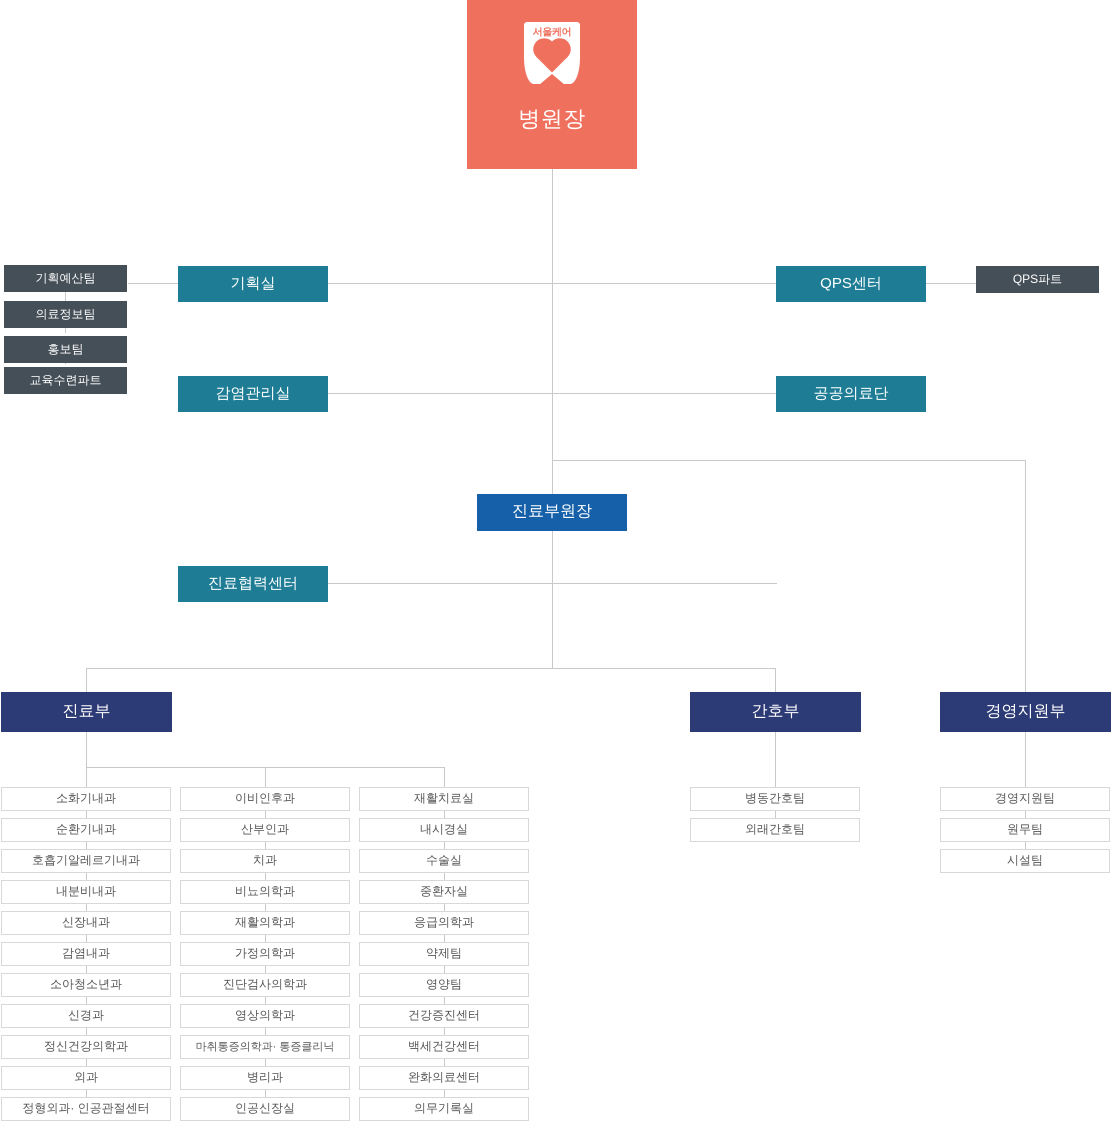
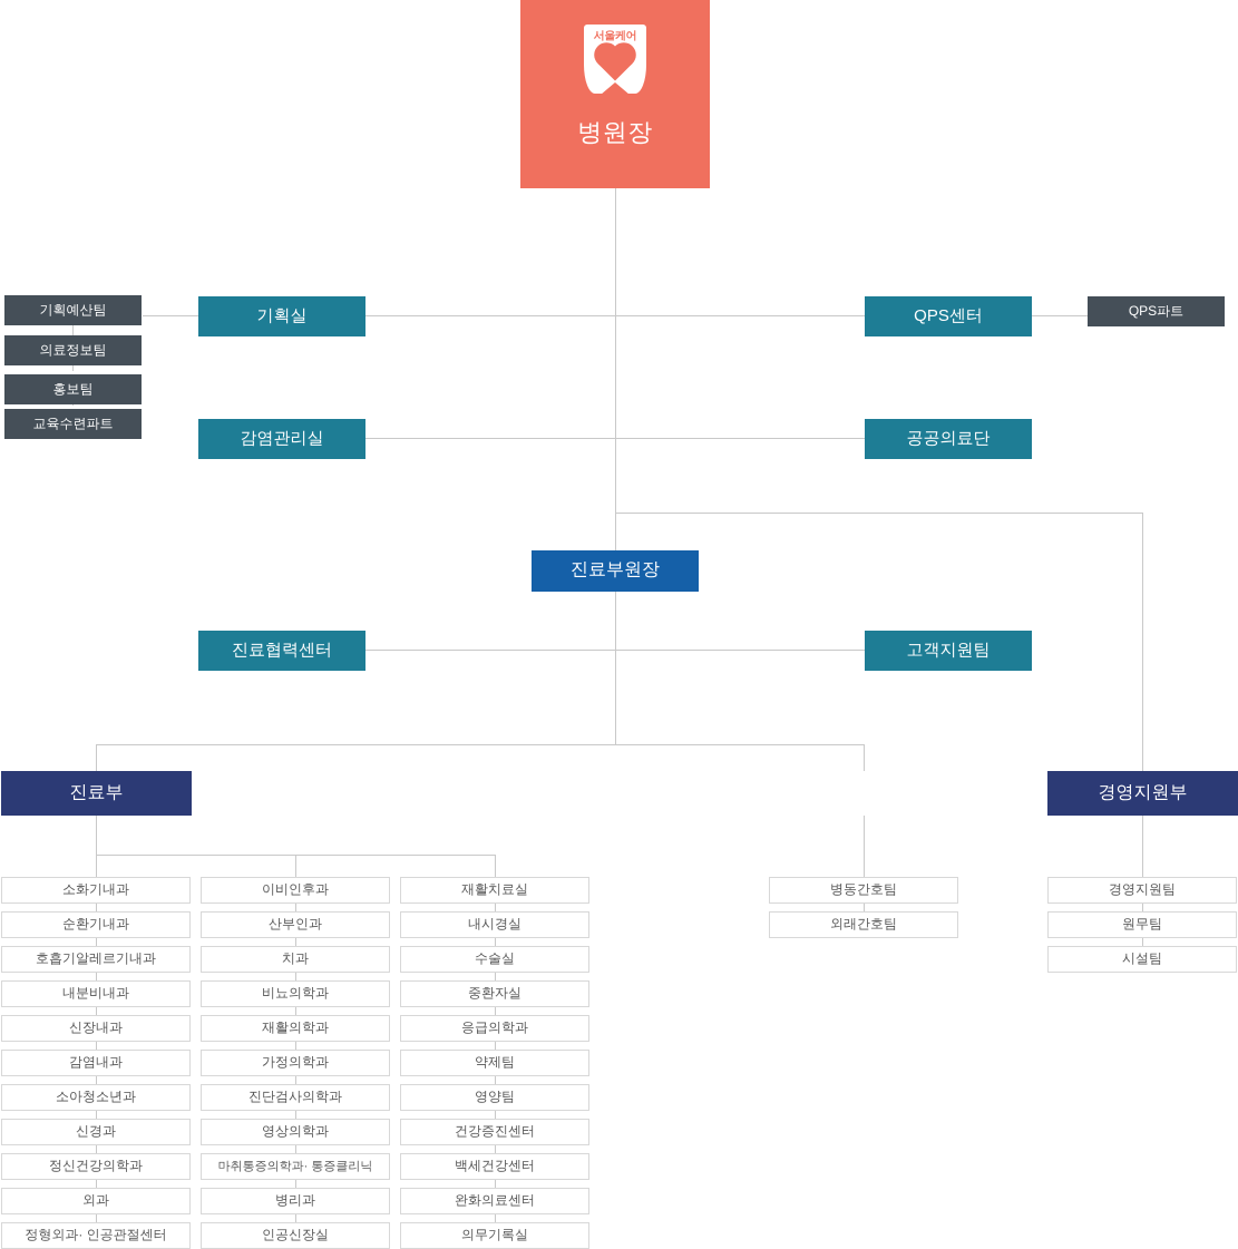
  서울케어
  병원장
  기획실
  감염관리실
  QPS센터
  공공의료단
  기획예산팀
  의료정보팀
  홍보팀
  교육수련파트
  QPS파트
  진료부원장
  진료협력센터
+ 고객지원팀
  진료부
  소화기내과
  순환기내과
  호흡기알레르기내과
  내분비내과
  신장내과
  감염내과
  소아청소년과
  신경과
  정신건강의학과
  외과
  정형외과· 인공관절센터
  이비인후과
  산부인과
  치과
  비뇨의학과
  재활의학과
  가정의학과
  진단검사의학과
  영상의학과
  마취통증의학과· 통증클리닉
  병리과
  인공신장실
  재활치료실
  내시경실
  수술실
  중환자실
  응급의학과
  약제팀
  영양팀
  건강증진센터
  백세건강센터
  완화의료센터
  의무기록실
- 간호부
  병동간호팀
  외래간호팀
  경영지원부
  경영지원팀
  원무팀
  시설팀
